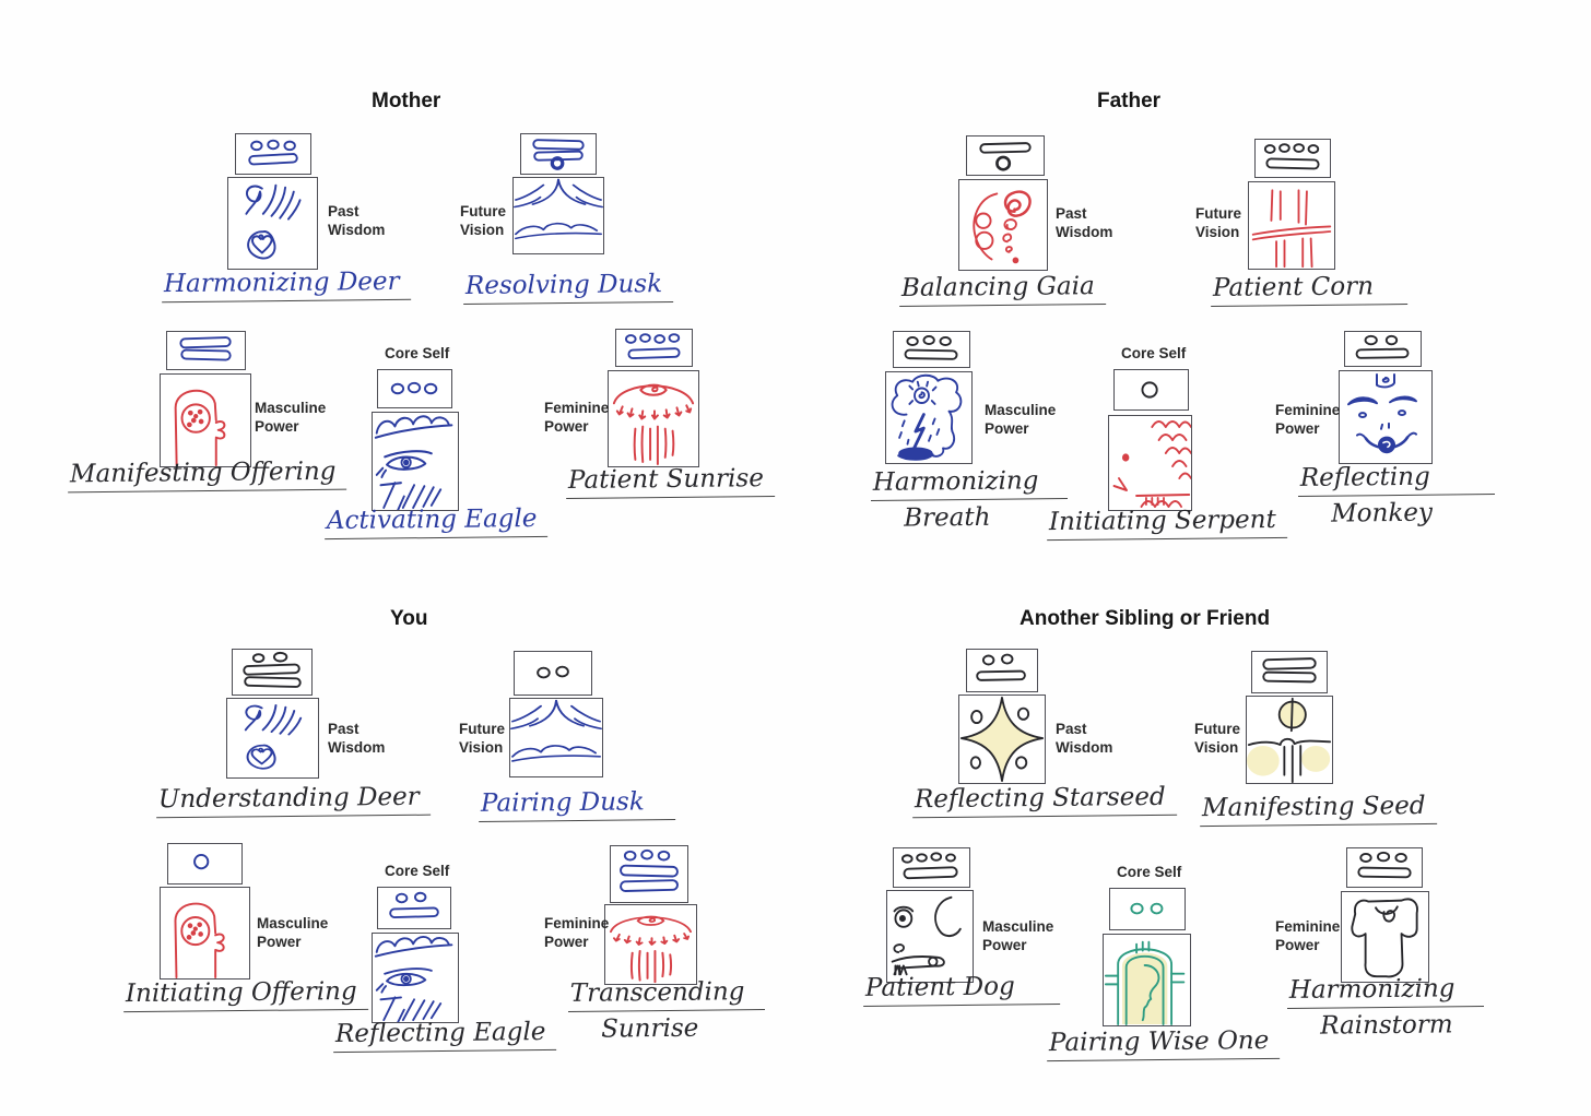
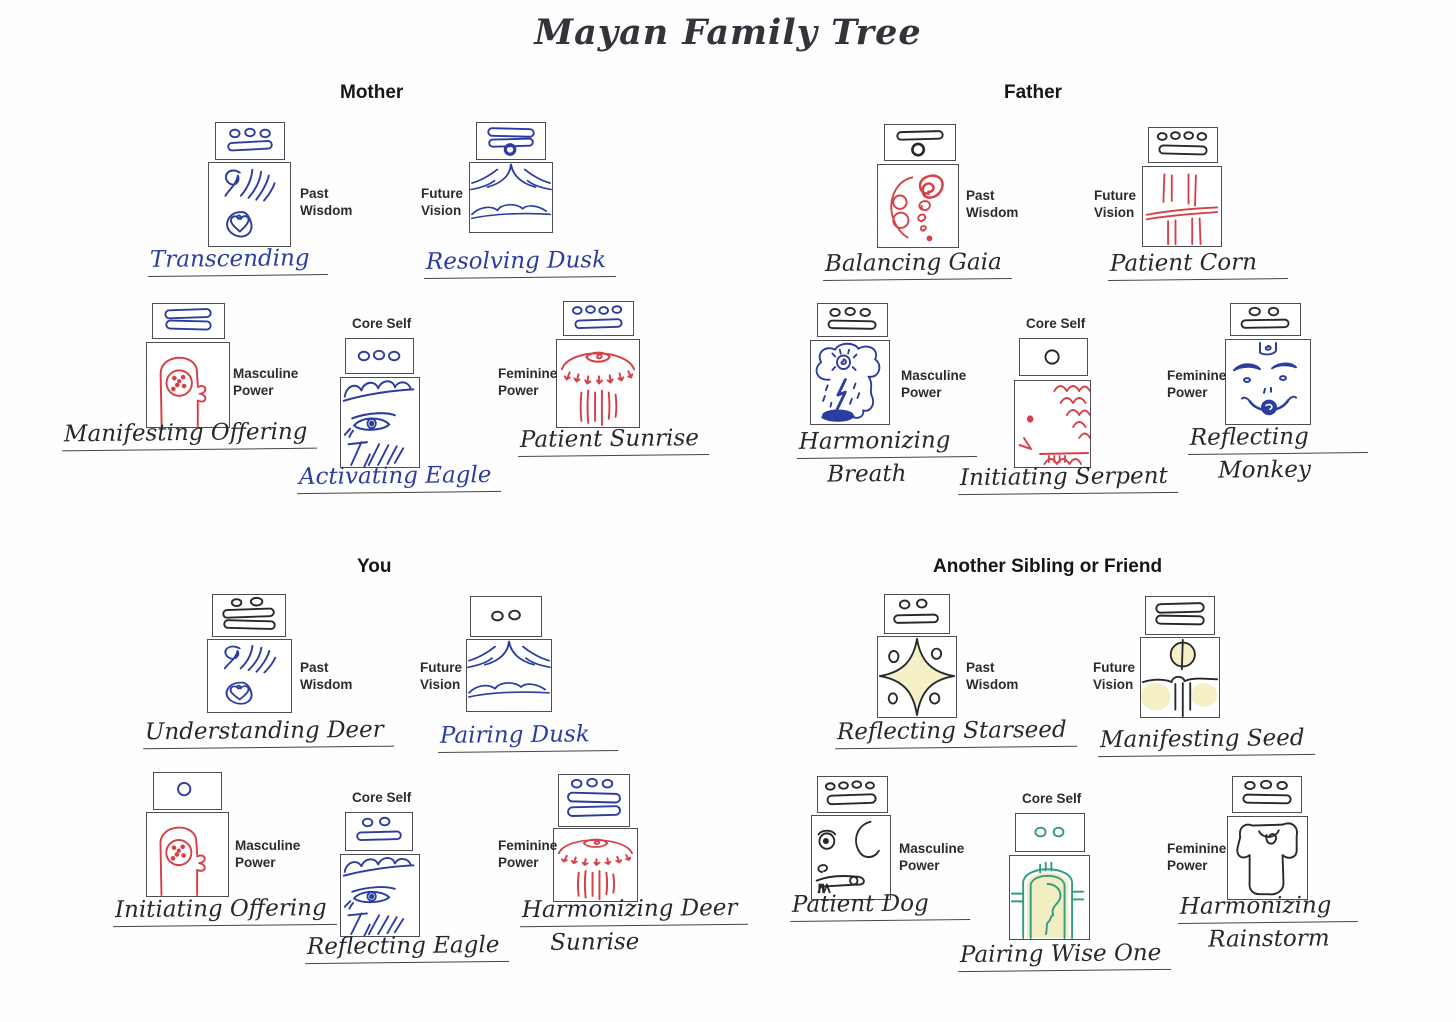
+ Mayan Family Tree
  Mother
  Father
  You
  Another Sibling or Friend
  Past Wisdom
- Harmonizing Deer
+ Transcending
  Future Vision
  Resolving Dusk
  Masculine Power
  Manifesting Offering
  Core Self
  Activating Eagle
  Feminine Power
  Patient Sunrise
  Past Wisdom
  Balancing Gaia
  Future Vision
  Patient Corn
  Masculine Power
  Harmonizing
  Breath
  Core Self
  Initiating Serpent
  Feminine Power
  Reflecting
  Monkey
  Past Wisdom
  Understanding Deer
  Future Vision
  Pairing Dusk
  Masculine Power
  Initiating Offering
  Core Self
  Reflecting Eagle
  Feminine Power
- Transcending
+ Harmonizing Deer
  Sunrise
  Past Wisdom
  Reflecting Starseed
  Future Vision
  Manifesting Seed
  Masculine Power
  Patient Dog
  Core Self
  Pairing Wise One
  Feminine Power
  Harmonizing
  Rainstorm
